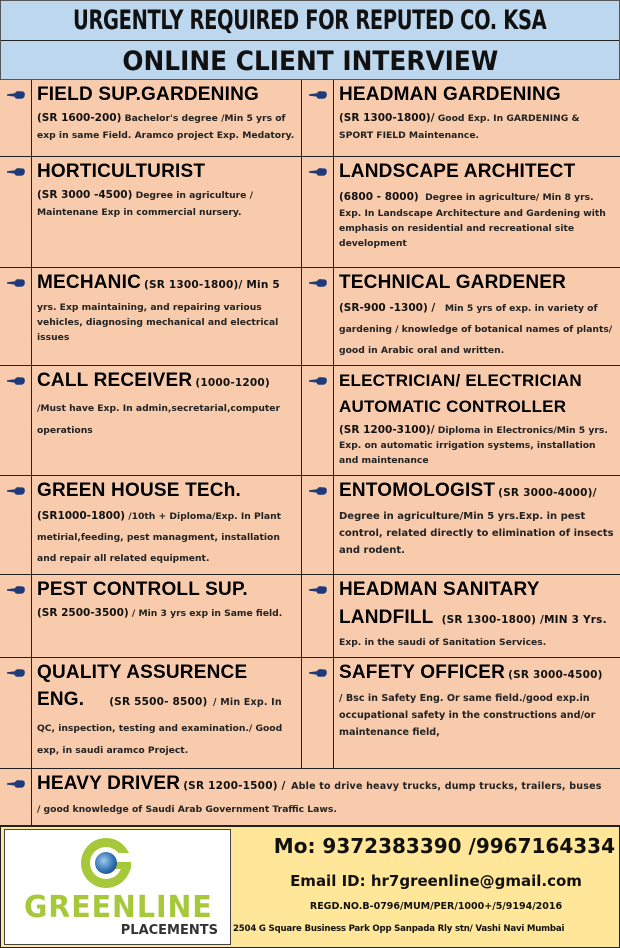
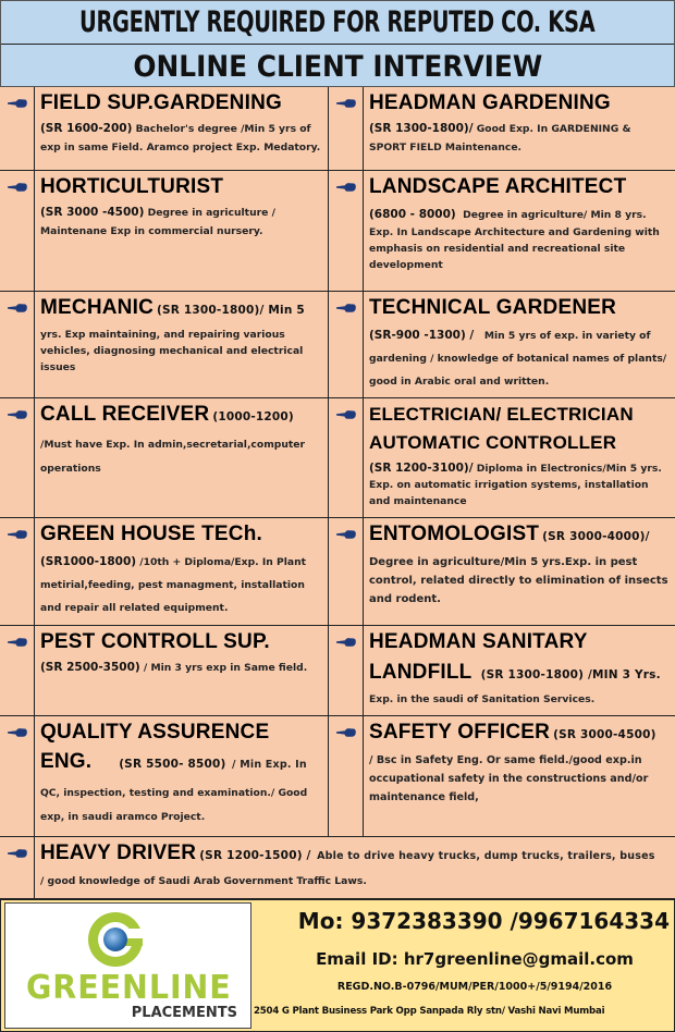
  URGENTLY REQUIRED FOR REPUTED CO. KSA
  ONLINE CLIENT INTERVIEW
  FIELD SUP.GARDENING
  (SR 1600-200) Bachelor's degree /Min 5 yrs of exp in same Field. Aramco project Exp. Medatory.
  HEADMAN GARDENING
  (SR 1300-1800)/ Good Exp. In GARDENING & SPORT FIELD Maintenance.
  HORTICULTURIST
  (SR 3000 -4500) Degree in agriculture / Maintenane Exp in commercial nursery.
  LANDSCAPE ARCHITECT
  (6800 - 8000) Degree in agriculture/ Min 8 yrs.
  Exp. In Landscape Architecture and Gardening with emphasis on residential and recreational site development
  MECHANIC (SR 1300-1800)/ Min 5
  yrs. Exp maintaining, and repairing various vehicles, diagnosing mechanical and electrical issues
  TECHNICAL GARDENER
  (SR-900 -1300) / Min 5 yrs of exp. in variety of gardening / knowledge of botanical names of plants/ good in Arabic oral and written.
  CALL RECEIVER (1000-1200)
  /Must have Exp. In admin,secretarial,computer operations
  ELECTRICIAN/ ELECTRICIAN
  AUTOMATIC CONTROLLER
  (SR 1200-3100)/ Diploma in Electronics/Min 5 yrs. Exp. on automatic irrigation systems, installation and maintenance
  GREEN HOUSE TECh.
  (SR1000-1800) /10th + Diploma/Exp. In Plant metirial,feeding, pest managment, installation and repair all related equipment.
  ENTOMOLOGIST (SR 3000-4000)/
  Degree in agriculture/Min 5 yrs.Exp. in pest control, related directly to elimination of insects and rodent.
  PEST CONTROLL SUP.
  (SR 2500-3500) / Min 3 yrs exp in Same field.
  HEADMAN SANITARY
  LANDFILL (SR 1300-1800) /MIN 3 Yrs.
  Exp. in the saudi of Sanitation Services.
  QUALITY ASSURENCE
  ENG. (SR 5500- 8500) / Min Exp. In
  QC, inspection, testing and examination./ Good exp, in saudi aramco Project.
  SAFETY OFFICER (SR 3000-4500)
  / Bsc in Safety Eng. Or same field./good exp.in occupational safety in the constructions and/or maintenance field,
  HEAVY DRIVER (SR 1200-1500) / Able to drive heavy trucks, dump trucks, trailers, buses
  / good knowledge of Saudi Arab Government Traffic Laws.
  GREENLINE
  PLACEMENTS
  Mo: 9372383390 /9967164334
  Email ID: hr7greenline@gmail.com
  REGD.NO.B-0796/MUM/PER/1000+/5/9194/2016
- 2504 G Square Business Park Opp Sanpada Rly stn/ Vashi Navi Mumbai
+ 2504 G Plant Business Park Opp Sanpada Rly stn/ Vashi Navi Mumbai
